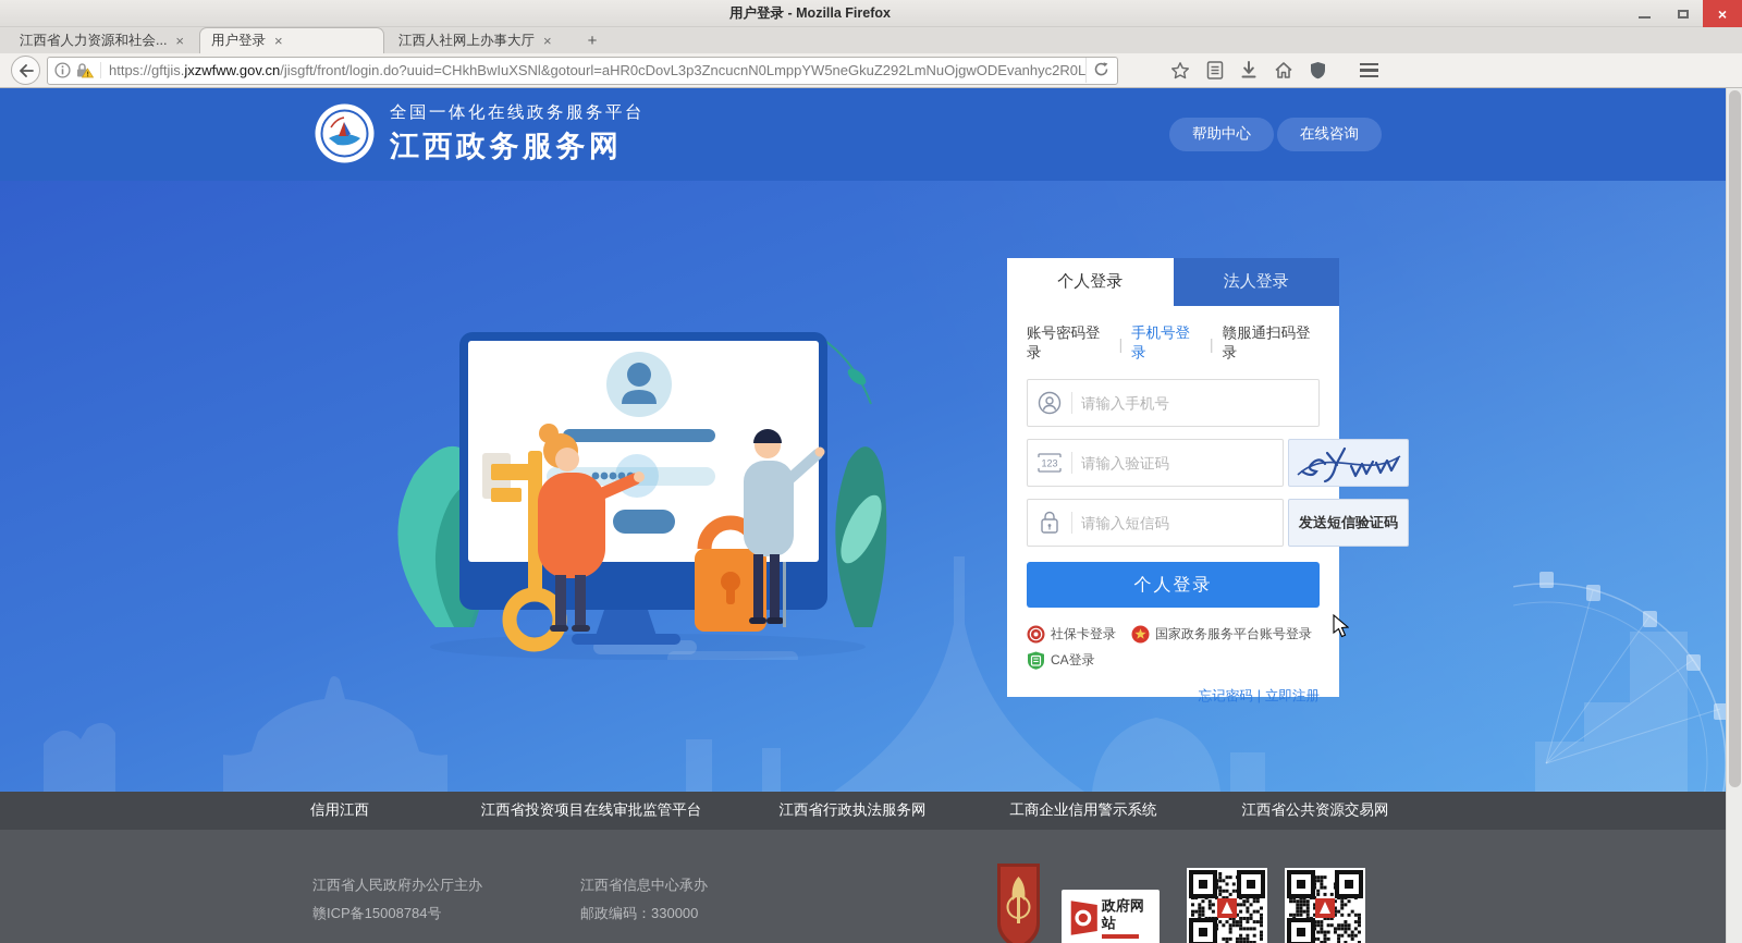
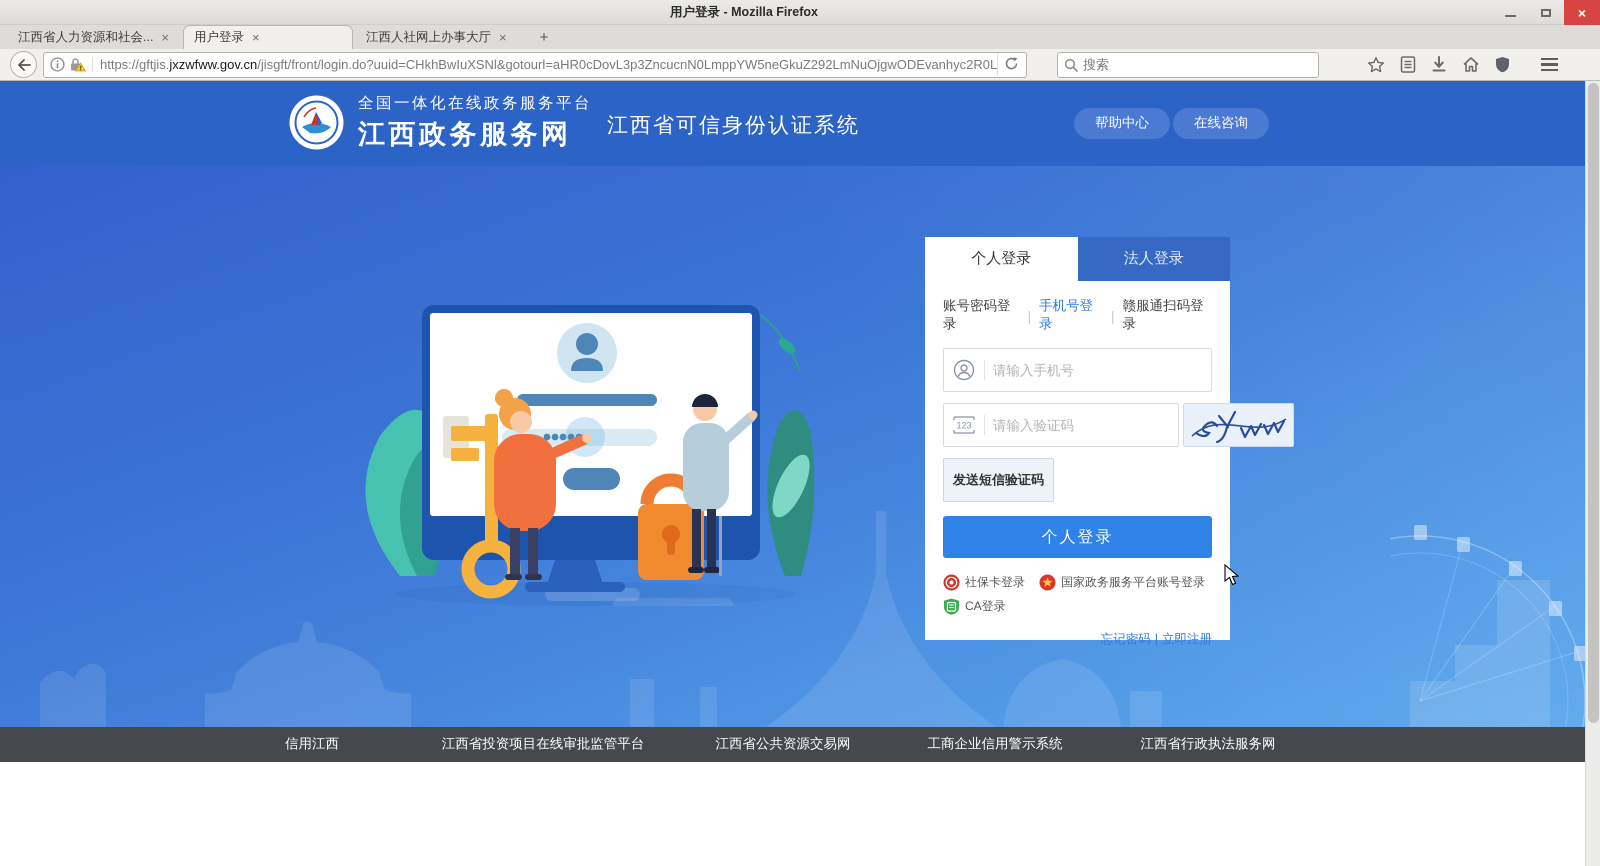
  用户登录 - Mozilla Firefox
  ×
  江西省人力资源和社会...
  ×
  用户登录
  ×
  江西人社网上办事大厅
  ×
  +
  https://gftjis.jxzwfww.gov.cn/jisgft/front/login.do?uuid=CHkhBwIuXSNl&gotourl=aHR0cDovL3p3ZncucnN0LmppYW5neGkuZ292LmNuOjgwODEvanhyc2R0L
+ 搜索
  全国一体化在线政务服务平台
  江西政务服务网
+ 江西省可信身份认证系统
  帮助中心
  在线咨询
  个人登录
  法人登录
  账号密码登录
  |
  手机号登录
  |
  赣服通扫码登录
  请输入手机号
  123
  请输入验证码
- 请输入短信码
  发送短信验证码
  个人登录
  社保卡登录
  国家政务服务平台账号登录
  CA登录
  忘记密码 | 立即注册
  信用江西
  江西省投资项目在线审批监管平台
- 江西省行政执法服务网
+ 江西省公共资源交易网
  工商企业信用警示系统
- 江西省公共资源交易网
+ 江西省行政执法服务网
- 江西省人民政府办公厅主办
- 赣ICP备15008784号
- 江西省信息中心承办
- 邮政编码：330000
- 政府网站
